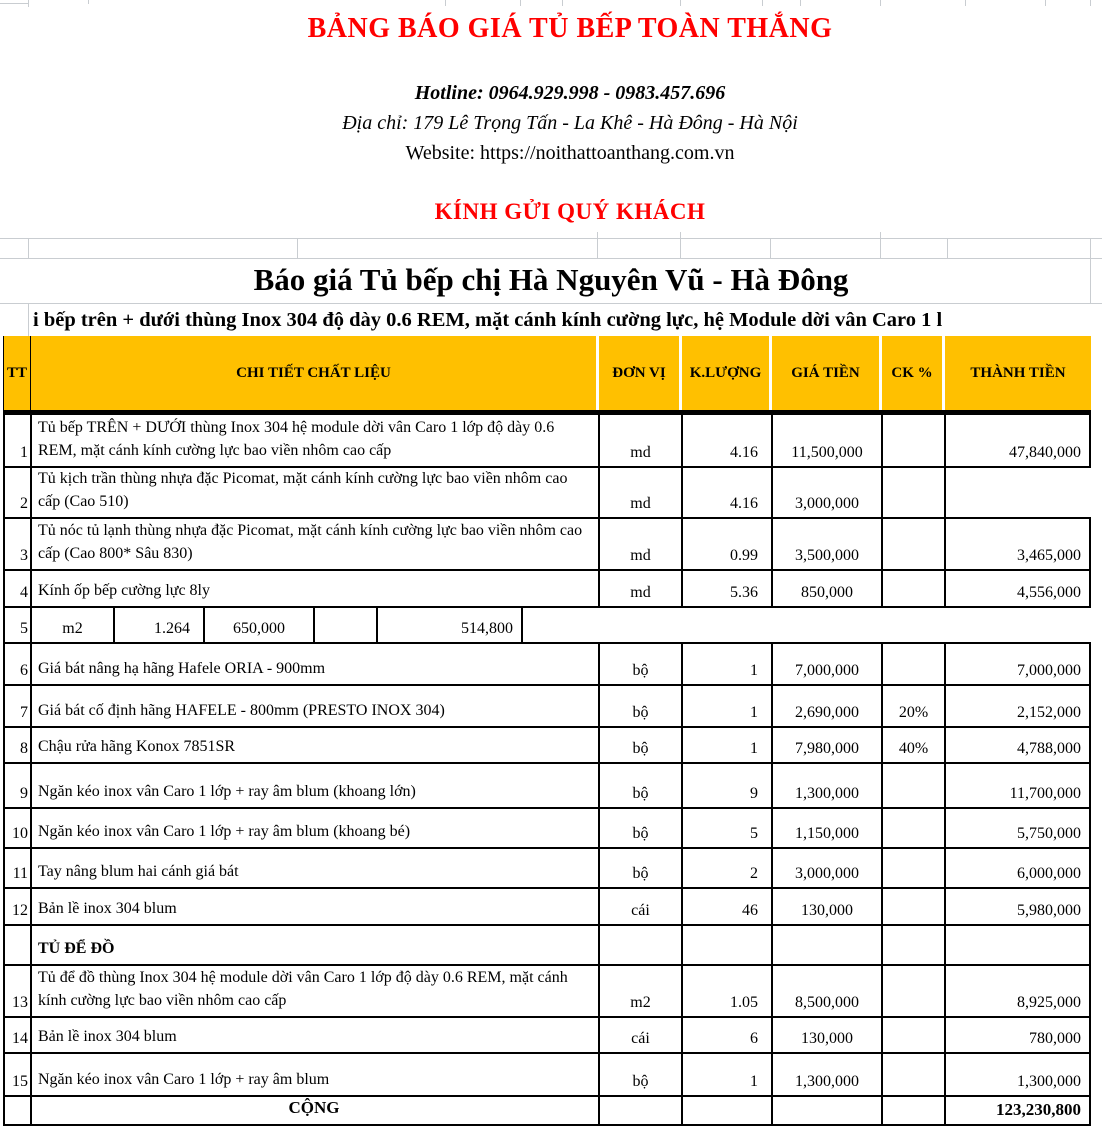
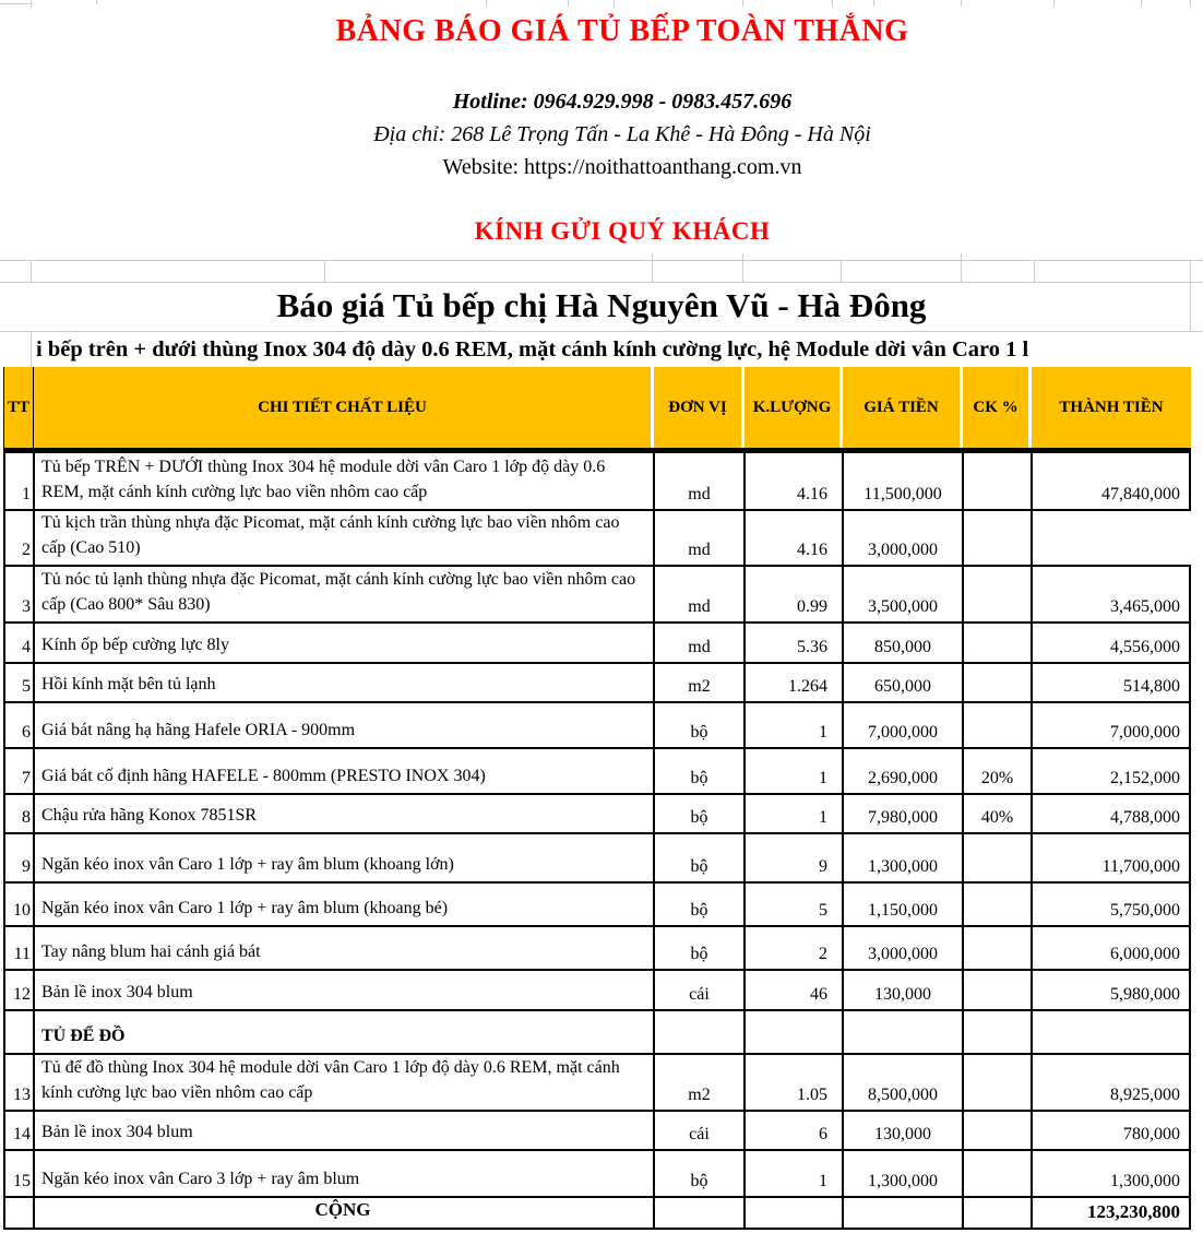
  BẢNG BÁO GIÁ TỦ BẾP TOÀN THẮNG
  Hotline: 0964.929.998 - 0983.457.696
- Địa chỉ: 179 Lê Trọng Tấn - La Khê - Hà Đông - Hà Nội
+ Địa chỉ: 268 Lê Trọng Tấn - La Khê - Hà Đông - Hà Nội
  Website: https://noithattoanthang.com.vn
  KÍNH GỬI QUÝ KHÁCH
  Báo giá Tủ bếp chị Hà Nguyên Vũ - Hà Đông
  i bếp trên + dưới thùng Inox 304 độ dày 0.6 REM, mặt cánh kính cường lực, hệ Module dời vân Caro 1 l
  TT
  CHI TIẾT CHẤT LIỆU
  ĐƠN VỊ
  K.LƯỢNG
  GIÁ TIỀN
  CK %
  THÀNH TIỀN
  1
  Tủ bếp TRÊN + DƯỚI thùng Inox 304 hệ module dời vân Caro 1 lớp độ dày 0.6 REM, mặt cánh kính cường lực bao viền nhôm cao cấp
  md
  4.16
  11,500,000
  47,840,000
  2
  Tủ kịch trần thùng nhựa đặc Picomat, mặt cánh kính cường lực bao viền nhôm cao cấp (Cao 510)
  md
  4.16
  3,000,000
  3
  Tủ nóc tủ lạnh thùng nhựa đặc Picomat, mặt cánh kính cường lực bao viền nhôm cao cấp (Cao 800* Sâu 830)
  md
  0.99
  3,500,000
  3,465,000
  4
  Kính ốp bếp cường lực 8ly
  md
  5.36
  850,000
  4,556,000
  5
+ Hồi kính mặt bên tủ lạnh
  m2
  1.264
  650,000
  514,800
  6
  Giá bát nâng hạ hãng Hafele ORIA - 900mm
  bộ
  1
  7,000,000
  7,000,000
  7
  Giá bát cố định hãng HAFELE - 800mm (PRESTO INOX 304)
  bộ
  1
  2,690,000
  20%
  2,152,000
  8
  Chậu rửa hãng Konox 7851SR
  bộ
  1
  7,980,000
  40%
  4,788,000
  9
  Ngăn kéo inox vân Caro 1 lớp + ray âm blum (khoang lớn)
  bộ
  9
  1,300,000
  11,700,000
  10
  Ngăn kéo inox vân Caro 1 lớp + ray âm blum (khoang bé)
  bộ
  5
  1,150,000
  5,750,000
  11
  Tay nâng blum hai cánh giá bát
  bộ
  2
  3,000,000
  6,000,000
  12
  Bản lề inox 304 blum
  cái
  46
  130,000
  5,980,000
  TỦ ĐỂ ĐỒ
  13
  Tủ để đồ thùng Inox 304 hệ module dời vân Caro 1 lớp độ dày 0.6 REM, mặt cánh kính cường lực bao viền nhôm cao cấp
  m2
  1.05
  8,500,000
  8,925,000
  14
  Bản lề inox 304 blum
  cái
  6
  130,000
  780,000
  15
- Ngăn kéo inox vân Caro 1 lớp + ray âm blum
+ Ngăn kéo inox vân Caro 3 lớp + ray âm blum
  bộ
  1
  1,300,000
  1,300,000
  CỘNG
  123,230,800
